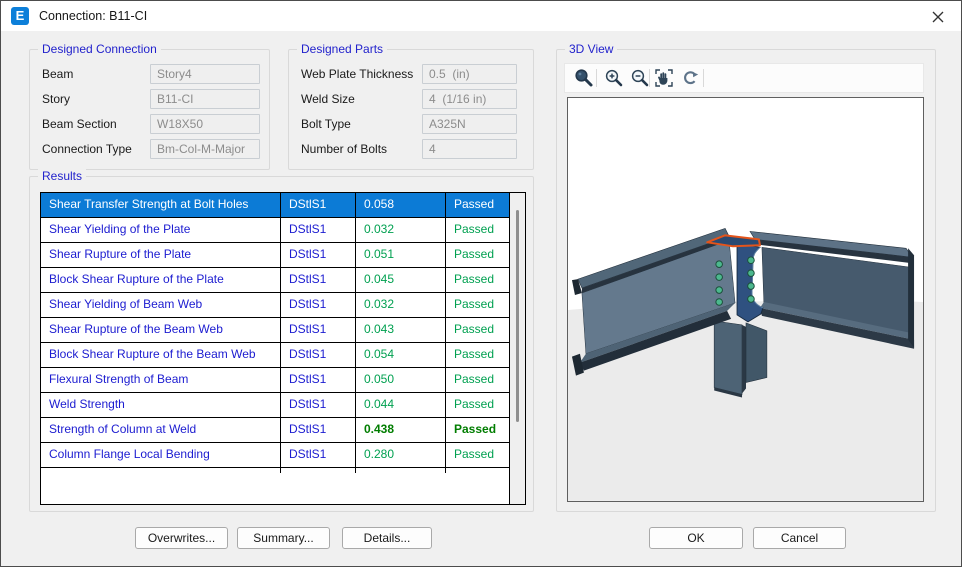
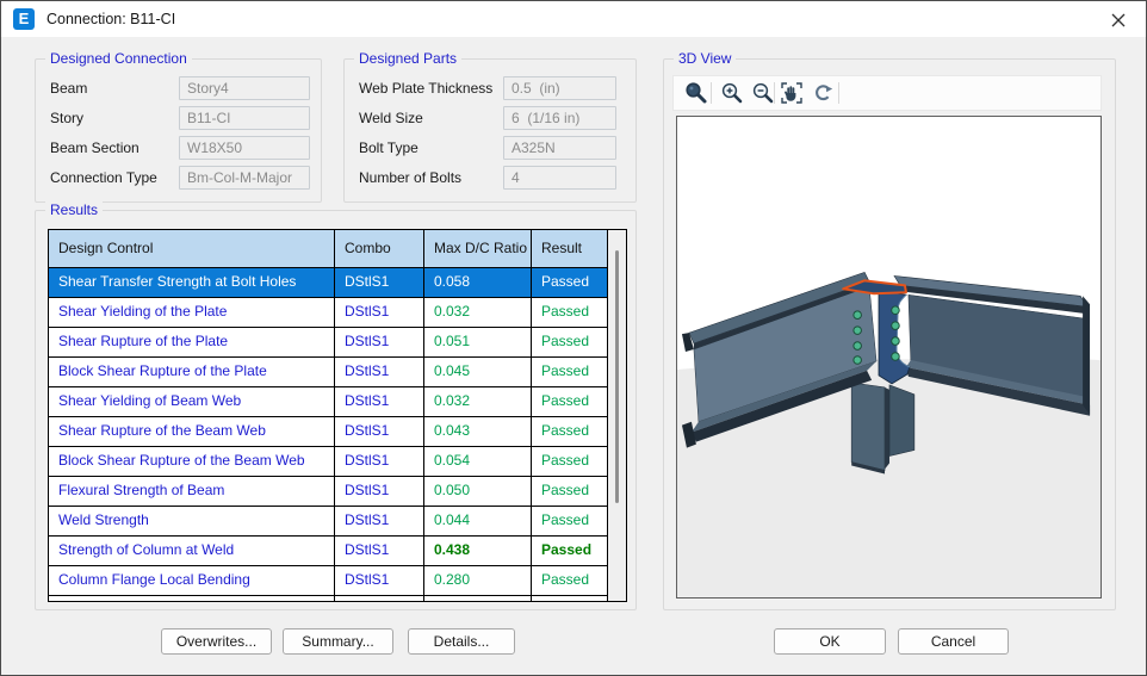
  E
  Connection: B11-CI
  Designed Connection
  Beam
  Story4
  Story
  B11-CI
  Beam Section
  W18X50
  Connection Type
  Bm-Col-M-Major
  Designed Parts
  Web Plate Thickness
  0.5 (in)
  Weld Size
- 4 (1/16 in)
+ 6 (1/16 in)
  Bolt Type
  A325N
  Number of Bolts
  4
  Results
+ Design Control
+ Combo
+ Max D/C Ratio
+ Result
  Shear Transfer Strength at Bolt Holes
  DStlS1
  0.058
  Passed
  Shear Yielding of the Plate
  DStlS1
  0.032
  Passed
  Shear Rupture of the Plate
  DStlS1
  0.051
  Passed
  Block Shear Rupture of the Plate
  DStlS1
  0.045
  Passed
  Shear Yielding of Beam Web
  DStlS1
  0.032
  Passed
  Shear Rupture of the Beam Web
  DStlS1
  0.043
  Passed
  Block Shear Rupture of the Beam Web
  DStlS1
  0.054
  Passed
  Flexural Strength of Beam
  DStlS1
  0.050
  Passed
  Weld Strength
  DStlS1
  0.044
  Passed
  Strength of Column at Weld
  DStlS1
  0.438
  Passed
  Column Flange Local Bending
  DStlS1
  0.280
  Passed
  3D View
  Overwrites...
  Summary...
  Details...
  OK
  Cancel
